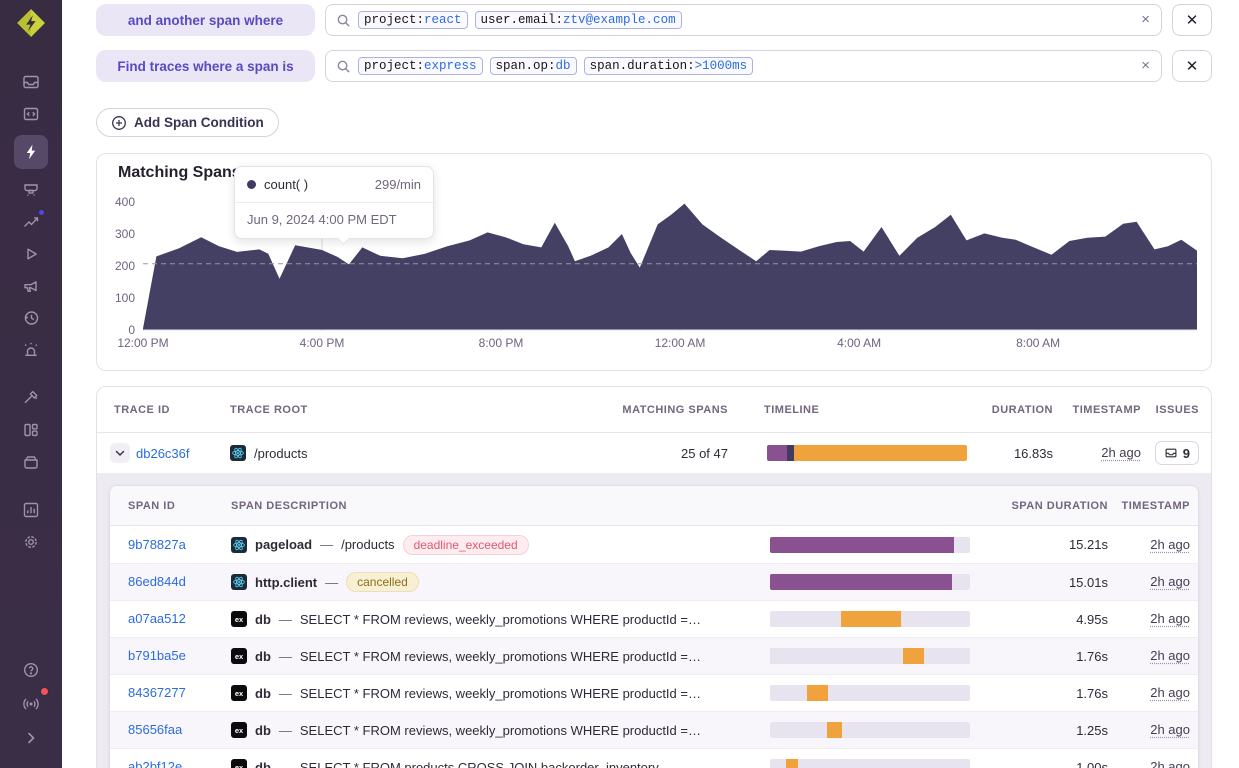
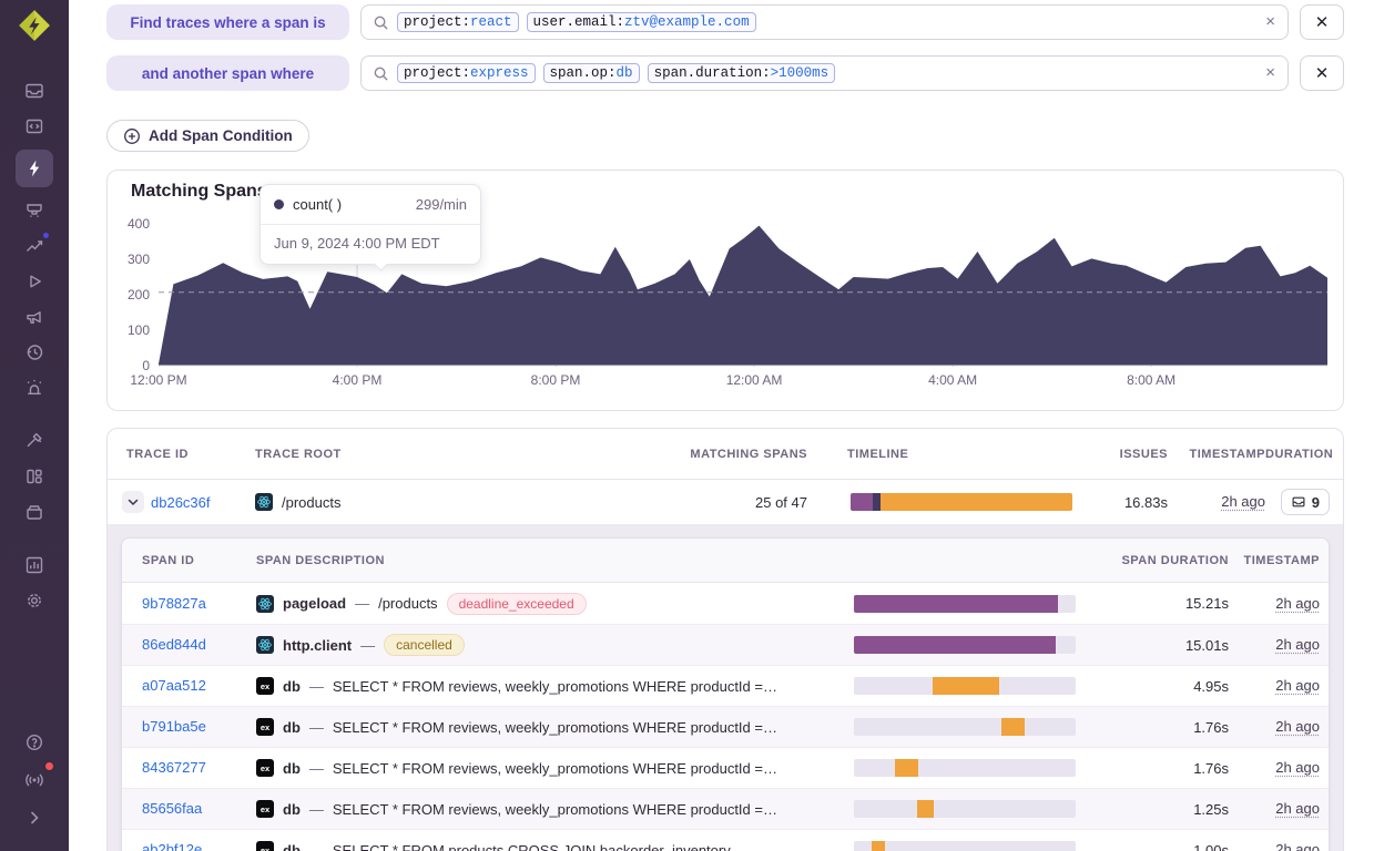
- and another span where
+ Find traces where a span is
  project:react
  user.email:ztv@example.com
  ×
  ✕
- Find traces where a span is
+ and another span where
  project:express
  span.op:db
  span.duration:>1000ms
  ×
  ✕
  Add Span Condition
  Matching Span
  0
  100
  200
  300
  400
  12:00 PM
  4:00 PM
  8:00 PM
  12:00 AM
  4:00 AM
  8:00 AM
  count( )
  299/min
  Jun 9, 2024 4:00 PM EDT
  TRACE ID
  TRACE ROOT
  MATCHING SPANS
  TIMELINE
- DURATION
+ ISSUES
  TIMESTAMP
- ISSUES
+ DURATION
  db26c36f
  /products
  25 of 47
  16.83s
  2h ago
  9
  SPAN ID
  SPAN DESCRIPTION
  SPAN DURATION
  TIMESTAMP
  9b78827a
  pageload
  —
  /products
  deadline_exceeded
  15.21s
  2h ago
  86ed844d
  http.client
  —
  cancelled
  15.01s
  2h ago
  a07aa512
  ex
  db
  —
  SELECT * FROM reviews, weekly_promotions WHERE productId =…
  4.95s
  2h ago
  b791ba5e
  ex
  db
  —
  SELECT * FROM reviews, weekly_promotions WHERE productId =…
  1.76s
  2h ago
  84367277
  ex
  db
  —
  SELECT * FROM reviews, weekly_promotions WHERE productId =…
  1.76s
  2h ago
  85656faa
  ex
  db
  —
  SELECT * FROM reviews, weekly_promotions WHERE productId =…
  1.25s
  2h ago
  ab2bf12e
  db
  SELECT * FROM products CROSS JOIN backorder_inventory
  1.00s
  2h ago
